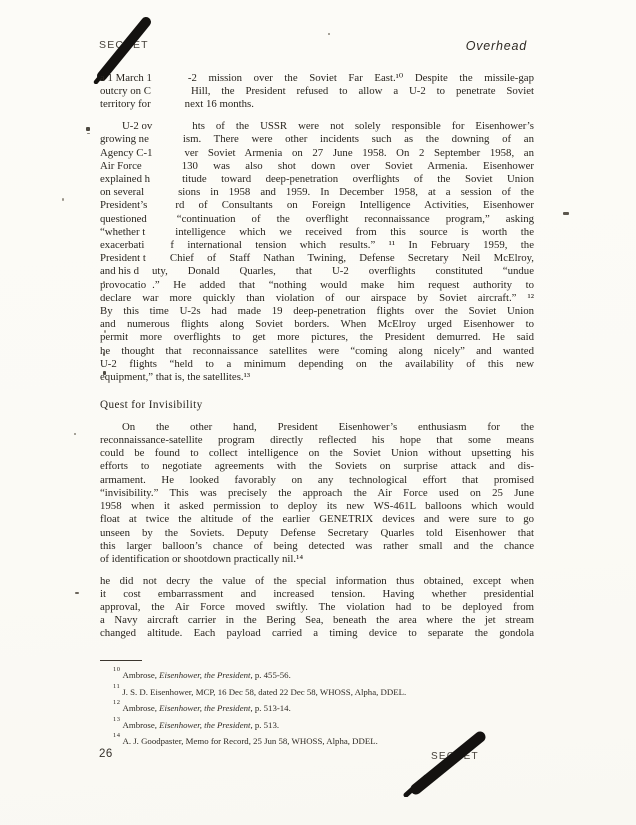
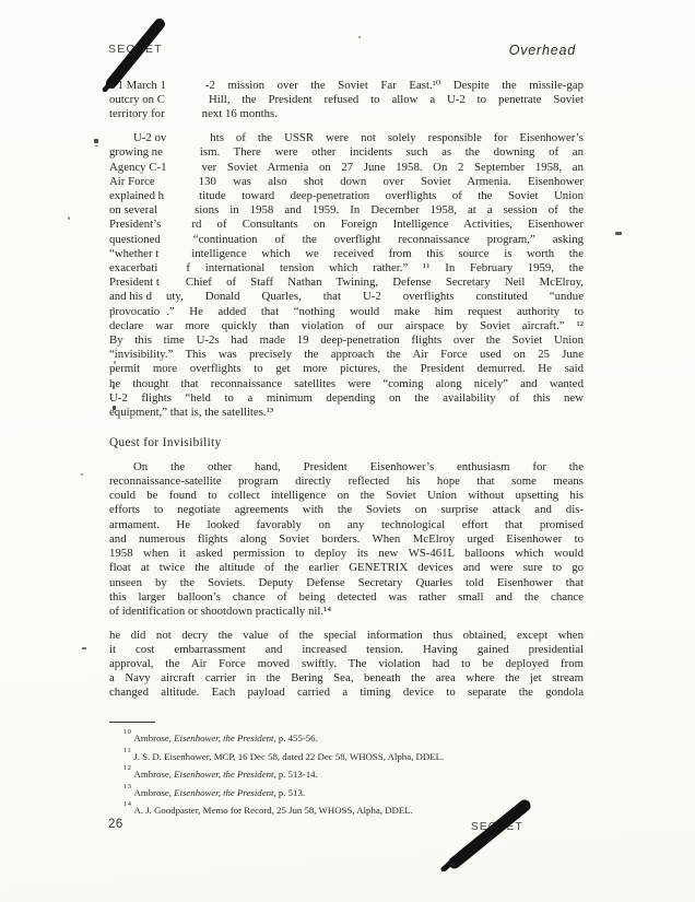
  SECET
  Overhead
  a 1 March 1
  -2 mission over the Soviet Far East.¹⁰ Despite the missile-gap
  outcry on C
  Hill, the President refused to allow a U-2 to penetrate Soviet
  territory for
  next 16 months.
  U-2 ov
  hts of the USSR were not solely responsible for Eisenhower’s
  growing ne
  ism. There were other incidents such as the downing of an
  Agency C-1
  ver Soviet Armenia on 27 June 1958. On 2 September 1958, an
  Air Force
  130 was also shot down over Soviet Armenia. Eisenhower
  explained h
  titude toward deep-penetration overflights of the Soviet Union
  on several
  sions in 1958 and 1959. In December 1958, at a session of the
  President’s
  rd of Consultants on Foreign Intelligence Activities, Eisenhower
  questioned
  “continuation of the overflight reconnaissance program,” asking
  “whether t
  intelligence which we received from this source is worth the
  exacerbati
- f international tension which results.” ¹¹ In February 1959, the
+ f international tension which rather.” ¹¹ In February 1959, the
  President t
  Chief of Staff Nathan Twining, Defense Secretary Neil McElroy,
  and his d
  uty, Donald Quarles, that U-2 overflights constituted “undue
  provocatio
  .” He added that “nothing would make him request authority to
  declare war more quickly than violation of our airspace by Soviet aircraft.” ¹²
  By this time U-2s had made 19 deep-penetration flights over the Soviet Union
- and numerous flights along Soviet borders. When McElroy urged Eisenhower to
+ “invisibility.” This was precisely the approach the Air Force used on 25 June
  permit more overflights to get more pictures, the President demurred. He said
  he thought that reconnaissance satellites were “coming along nicely” and wanted
  U-2 flights “held to a minimum depending on the availability of this new
  equipment,” that is, the satellites.¹³
  Quest for Invisibility
  On the other hand, President Eisenhower’s enthusiasm for the
  reconnaissance-satellite program directly reflected his hope that some means
  could be found to collect intelligence on the Soviet Union without upsetting his
  efforts to negotiate agreements with the Soviets on surprise attack and dis-
  armament. He looked favorably on any technological effort that promised
- “invisibility.” This was precisely the approach the Air Force used on 25 June
+ and numerous flights along Soviet borders. When McElroy urged Eisenhower to
  1958 when it asked permission to deploy its new WS-461L balloons which would
  float at twice the altitude of the earlier GENETRIX devices and were sure to go
  unseen by the Soviets. Deputy Defense Secretary Quarles told Eisenhower that
  this larger balloon’s chance of being detected was rather small and the chance
  of identification or shootdown practically nil.¹⁴
  he did not decry the value of the special information thus obtained, except when
- it cost embarrassment and increased tension. Having whether presidential
+ it cost embarrassment and increased tension. Having gained presidential
  approval, the Air Force moved swiftly. The violation had to be deployed from
  a Navy aircraft carrier in the Bering Sea, beneath the area where the jet stream
  changed altitude. Each payload carried a timing device to separate the gondola
  Ambrose, Eisenhower, the President, p. 455-56.
  J. S. D. Eisenhower, MCP, 16 Dec 58, dated 22 Dec 58, WHOSS, Alpha, DDEL.
  Ambrose, Eisenhower, the President, p. 513-14.
  Ambrose, Eisenhower, the President, p. 513.
  A. J. Goodpaster, Memo for Record, 25 Jun 58, WHOSS, Alpha, DDEL.
  26
